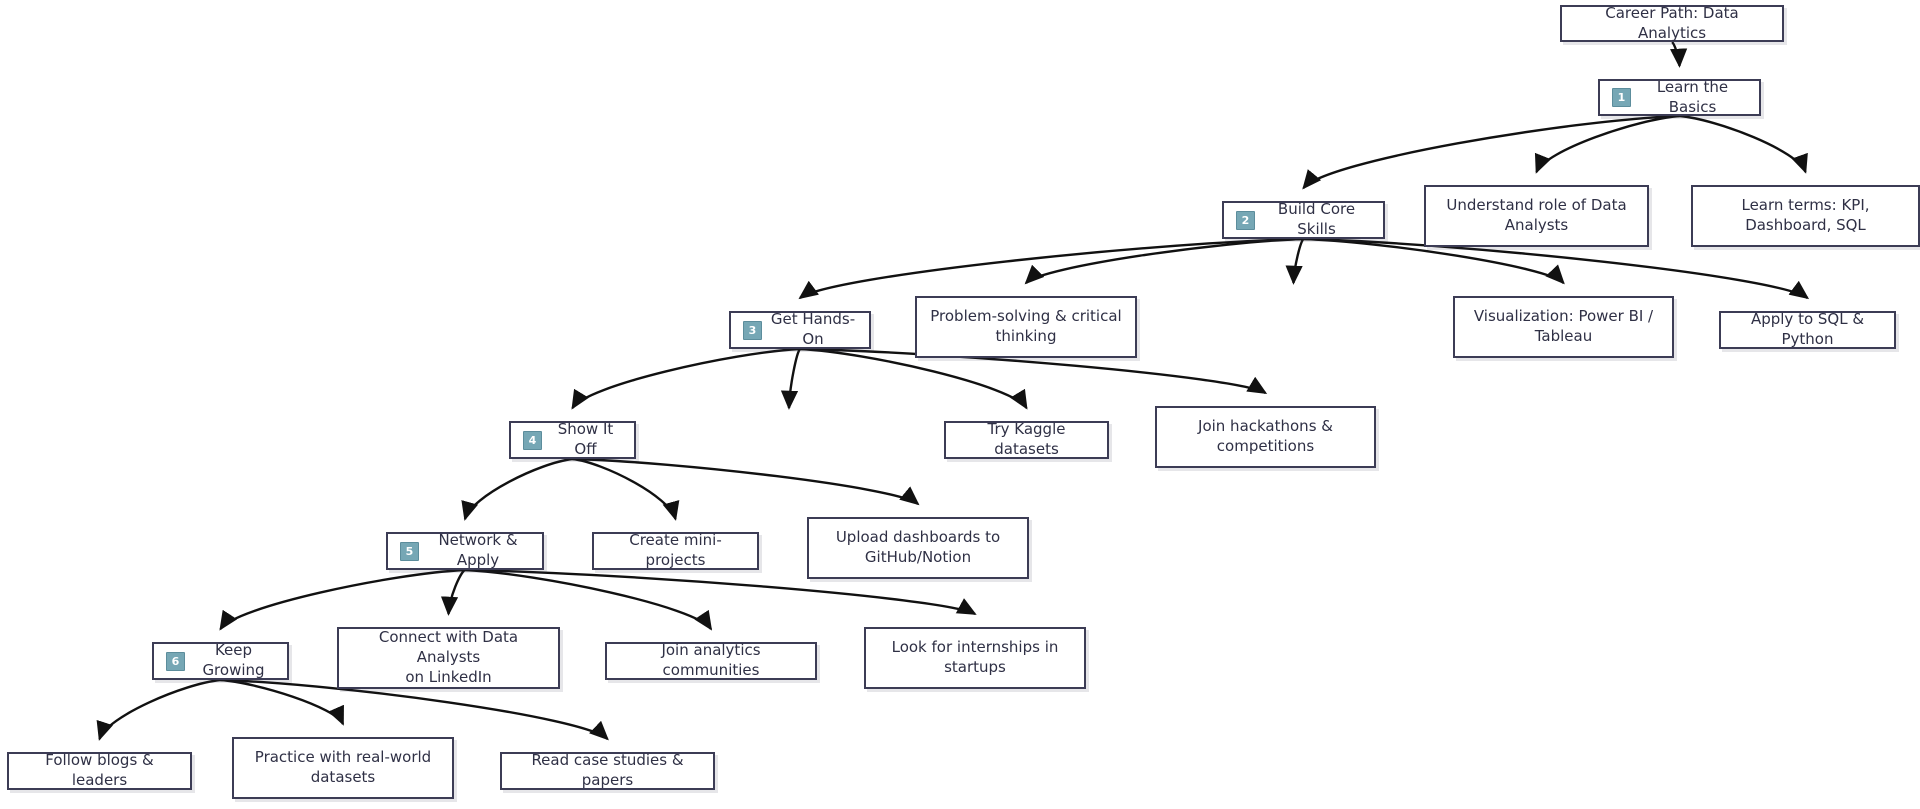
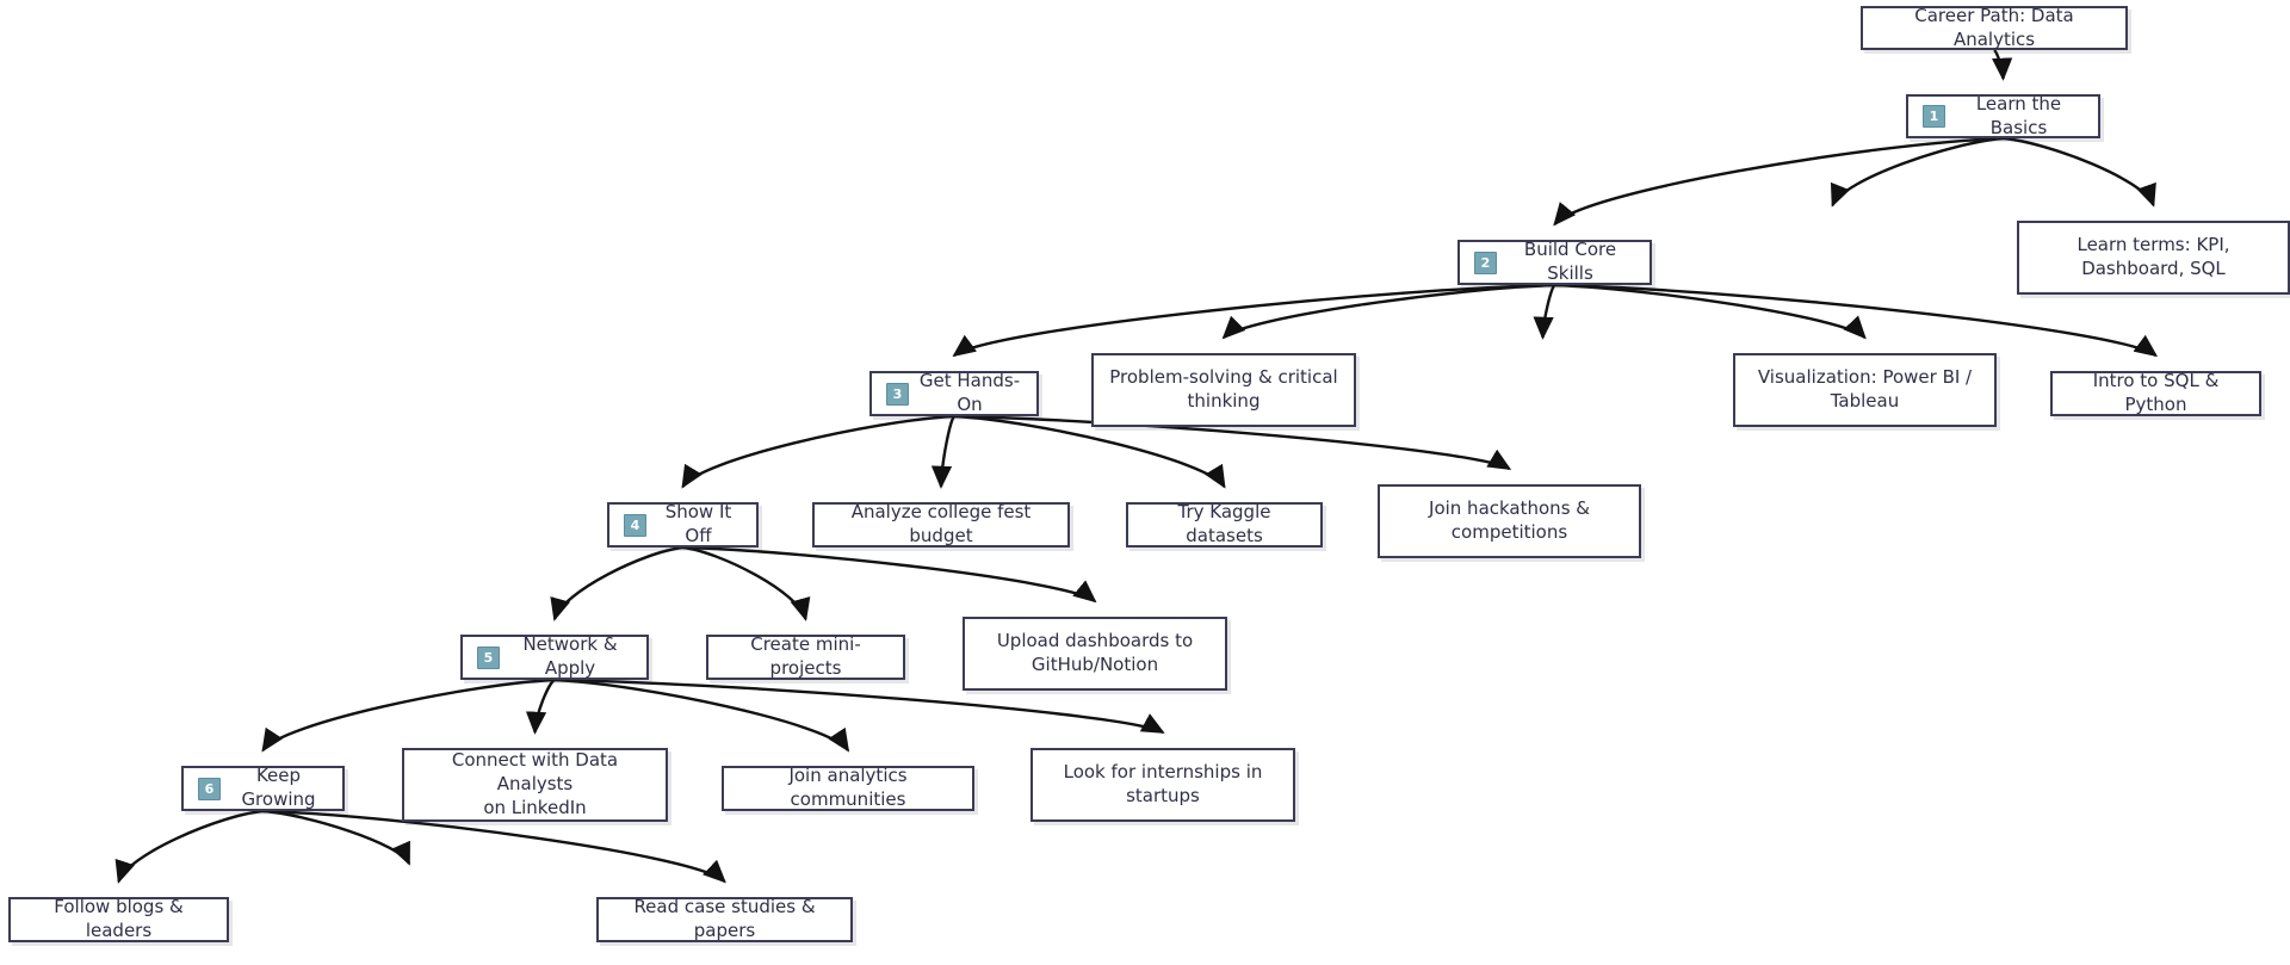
  Career Path: Data Analytics
  1
  Learn the Basics
  2
  Build Core Skills
- Understand role of Data
- Analysts
  Learn terms: KPI,
  Dashboard, SQL
  3
  Get Hands-On
  Problem-solving & critical
  thinking
  Visualization: Power BI /
  Tableau
- Apply to SQL & Python
+ Intro to SQL & Python
  4
  Show It Off
+ Analyze college fest budget
  Try Kaggle datasets
  Join hackathons &
  competitions
  5
  Network & Apply
  Create mini-projects
  Upload dashboards to
  GitHub/Notion
  6
  Keep Growing
  Connect with Data Analysts
  on LinkedIn
  Join analytics communities
  Look for internships in
  startups
  Follow blogs & leaders
- Practice with real-world
- datasets
  Read case studies & papers
